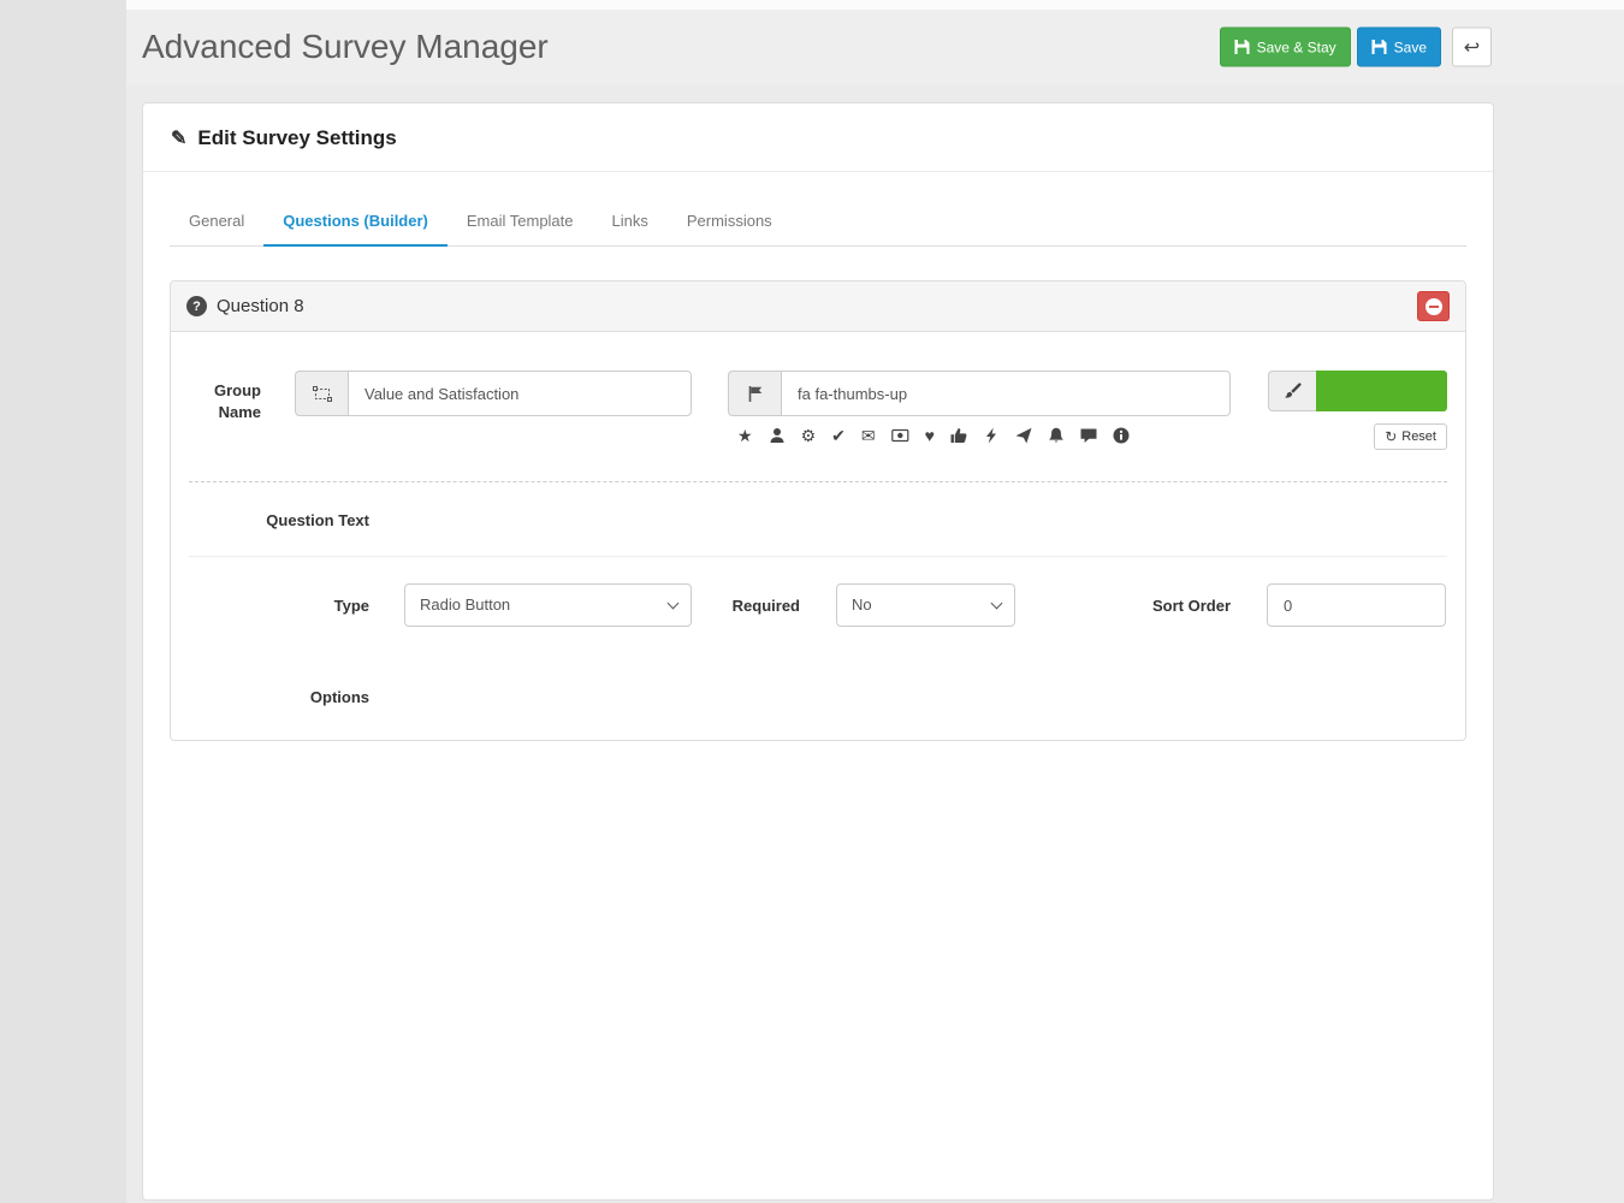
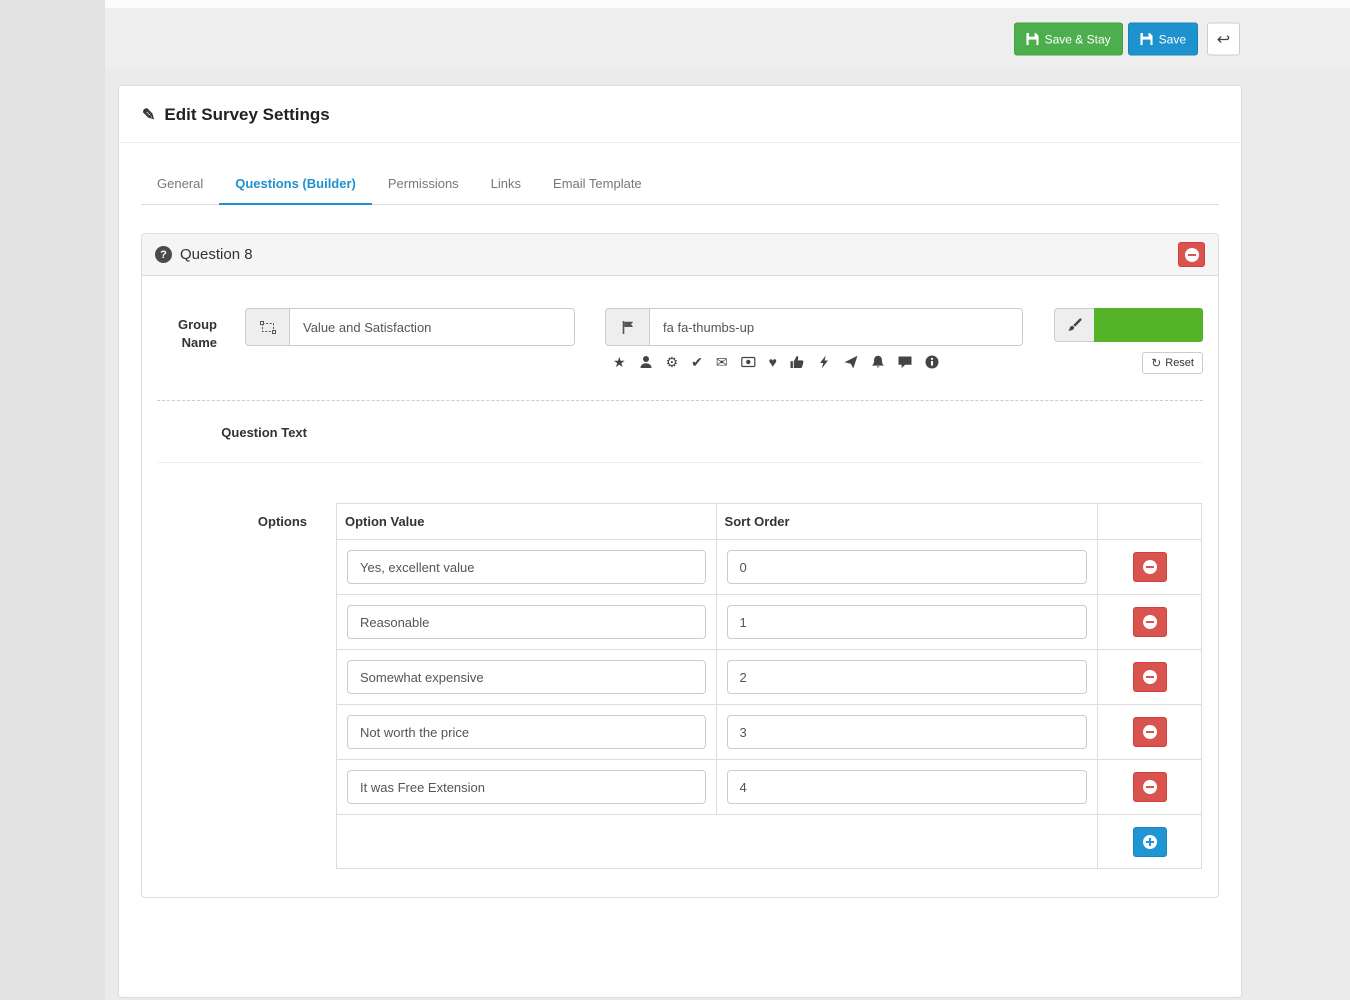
- Advanced Survey Manager
  Save & Stay
  Save
  ↩
  ✎
  Edit Survey Settings
  General
  Questions (Builder)
- Email Template
+ Permissions
  Links
- Permissions
+ Email Template
  ?
  Question 8
  Group Name
  Value and Satisfaction
  fa fa-thumbs-up
  ★
  ⚙
  ✔
  ✉
  ♥
  ↻
  Reset
  Question Text
- Type
- Radio Button
- Required
- No
- Sort Order
- 0
  Options
+ Option Value	Sort Order
+ Yes, excellent value	0
+ Reasonable	1
+ Somewhat expensive	2
+ Not worth the price	3
+ It was Free Extension	4
